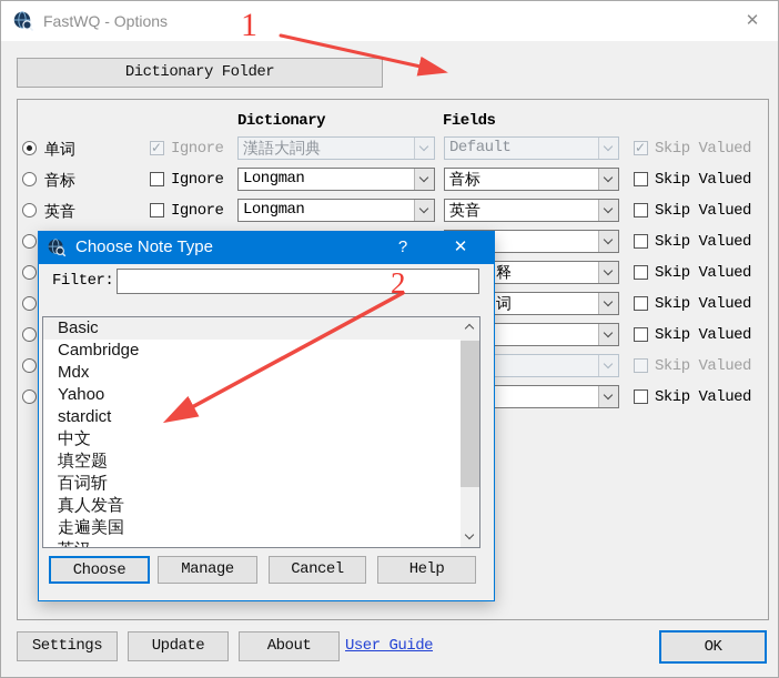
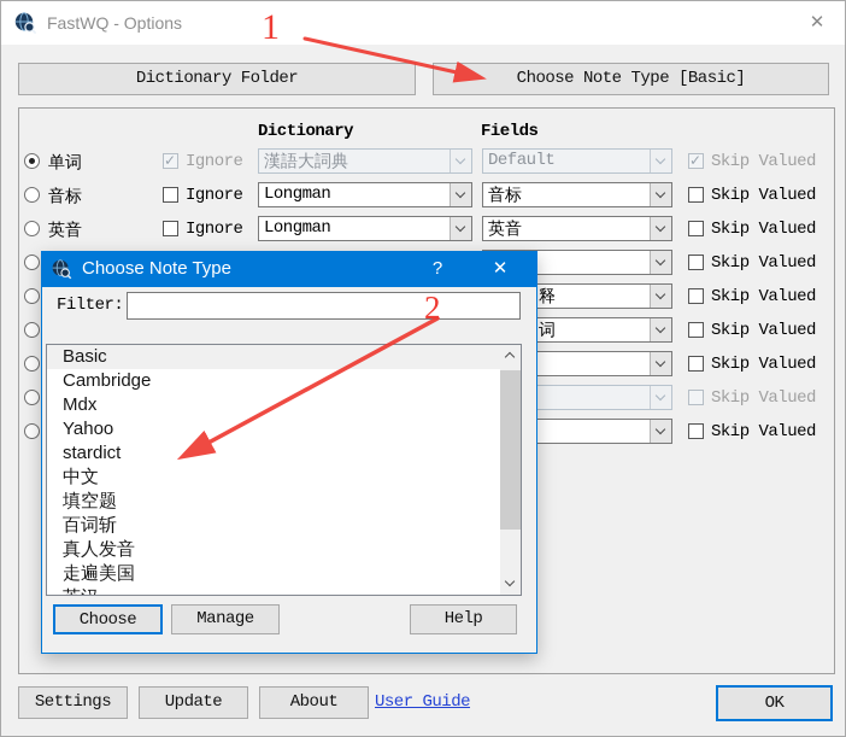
  FastWQ - Options
  ✕
  Dictionary Folder
+ Choose Note Type [Basic]
  Dictionary
  Fields
  单词
  Ignore
  漢語大詞典
  Default
  Skip Valued
  音标
  Ignore
  Longman
  音标
  Skip Valued
  英音
  Ignore
  Longman
  英音
  Skip Valued
  Skip Valued
  释
  Skip Valued
  词
  Skip Valued
  Skip Valued
  Skip Valued
  Skip Valued
  Settings
  Update
  About
  User Guide
  OK
  Choose Note Type
  ?
  ✕
  Filter:
  Basic
  Cambridge
  Mdx
  Yahoo
  stardict
  中文
  填空题
  百词斩
  真人发音
  走遍美国
  Choose
  Manage
- Cancel
  Help
  1
  2
